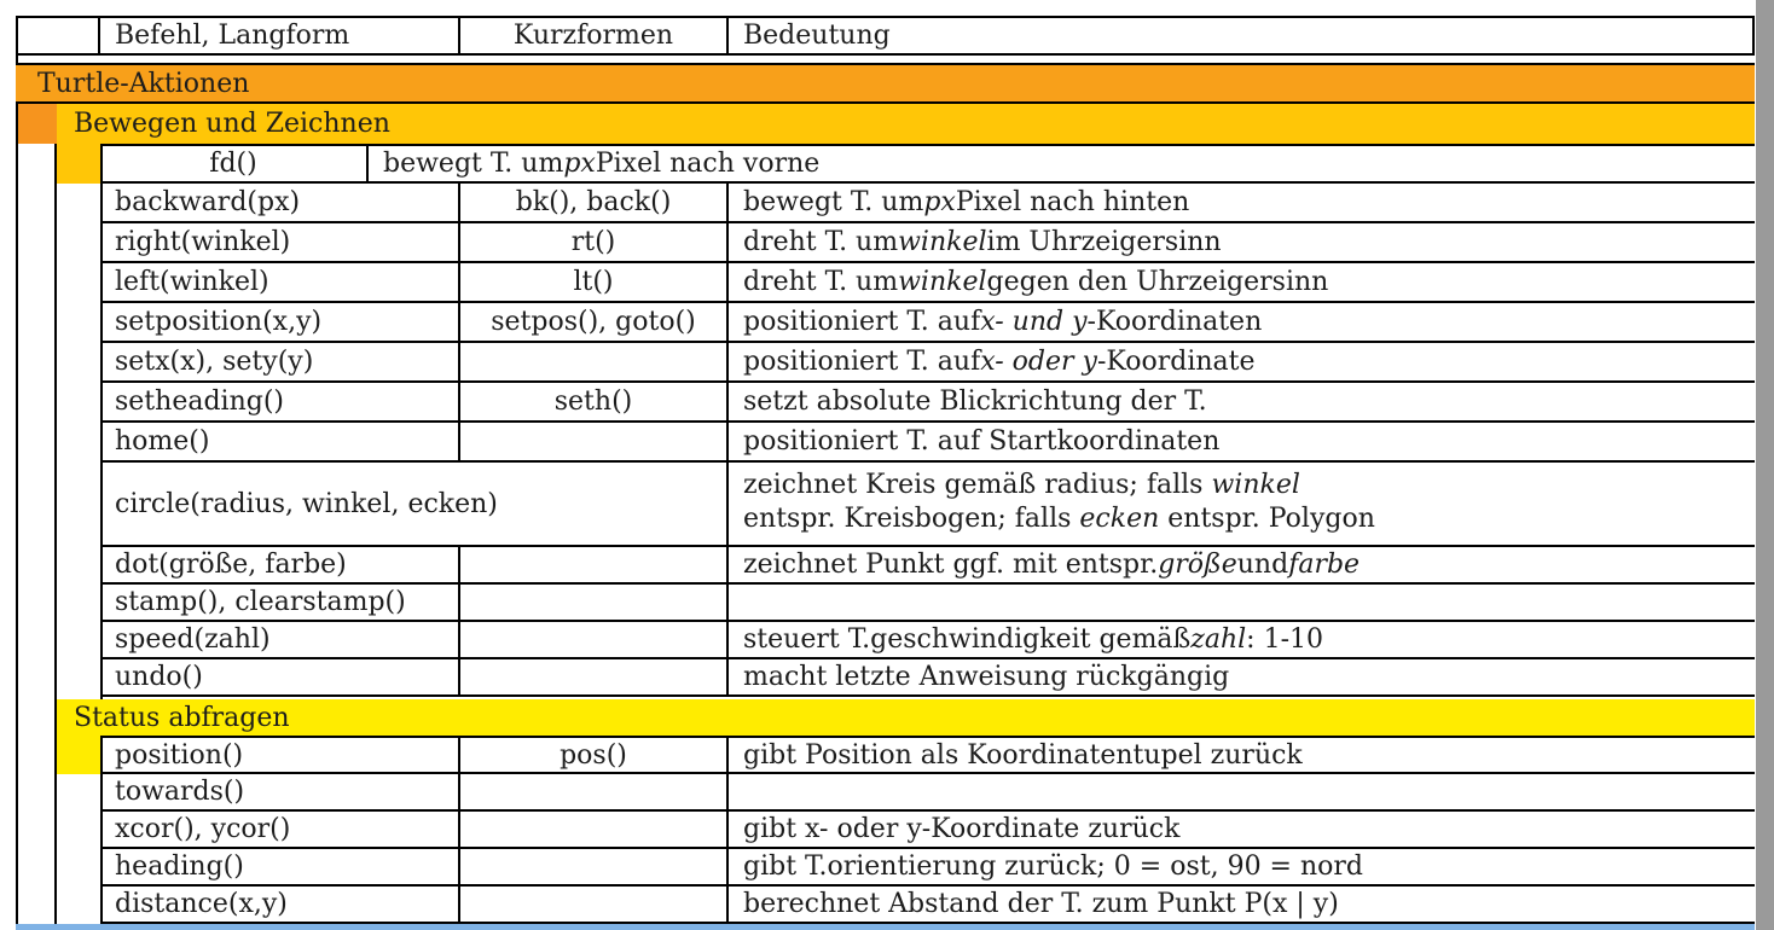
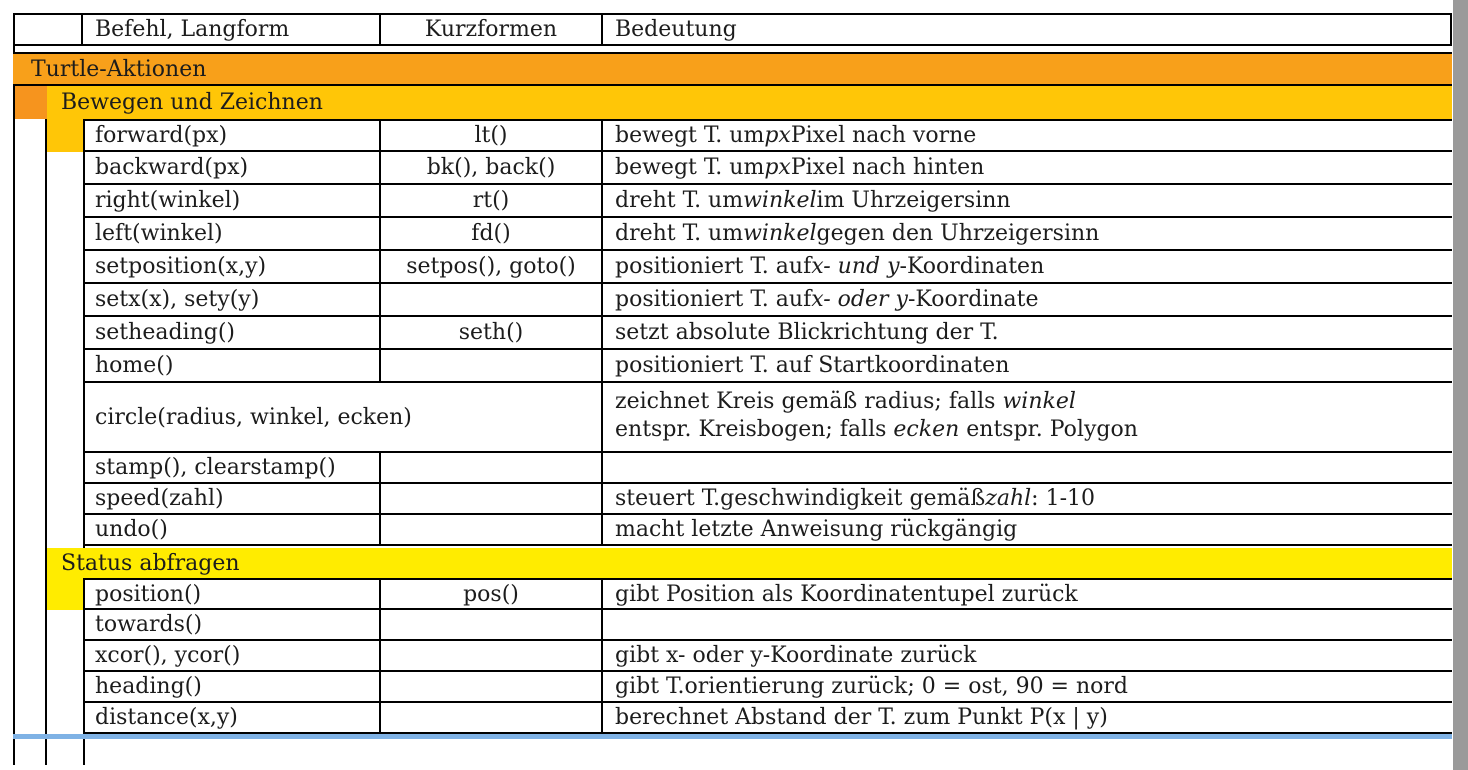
  Befehl, Langform
  Kurzformen
  Bedeutung
  Turtle-Aktionen
  Bewegen und Zeichnen
+ forward(px)
- fd()
+ lt()
  bewegt T. um
  px
  Pixel nach vorne
  backward(px)
  bk(), back()
  bewegt T. um
  px
  Pixel nach hinten
  right(winkel)
  rt()
  dreht T. um
  winkel
  im Uhrzeigersinn
  left(winkel)
- lt()
+ fd()
  dreht T. um
  winkel
  gegen den Uhrzeigersinn
  setposition(x,y)
  setpos(), goto()
  positioniert T. auf
  x- und y
  -Koordinaten
  setx(x), sety(y)
  positioniert T. auf
  x- oder y
  -Koordinate
  setheading()
  seth()
  setzt absolute Blickrichtung der T.
  home()
  positioniert T. auf Startkoordinaten
  circle(radius, winkel, ecken)
  zeichnet Kreis gemäß radius; falls winkel
  entspr. Kreisbogen; falls ecken entspr. Polygon
- dot(größe, farbe)
- zeichnet Punkt ggf. mit entspr.
- größe
- und
- farbe
  stamp(), clearstamp()
  speed(zahl)
  steuert T.geschwindigkeit gemäß
  zahl
  : 1-10
  undo()
  macht letzte Anweisung rückgängig
  Status abfragen
  position()
  pos()
  gibt Position als Koordinatentupel zurück
  towards()
  xcor(), ycor()
  gibt x- oder y-Koordinate zurück
  heading()
  gibt T.orientierung zurück; 0 = ost, 90 = nord
  distance(x,y)
  berechnet Abstand der T. zum Punkt P(x | y)
